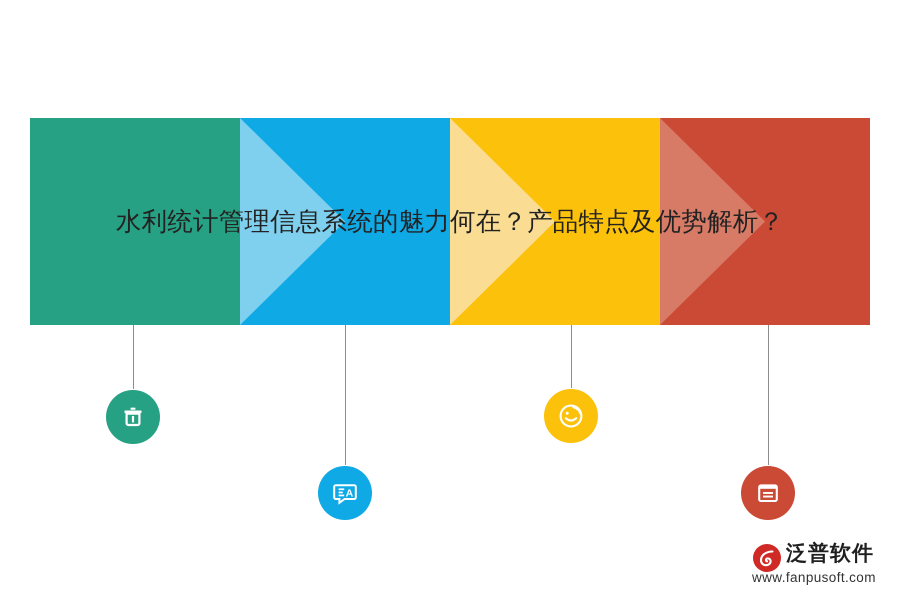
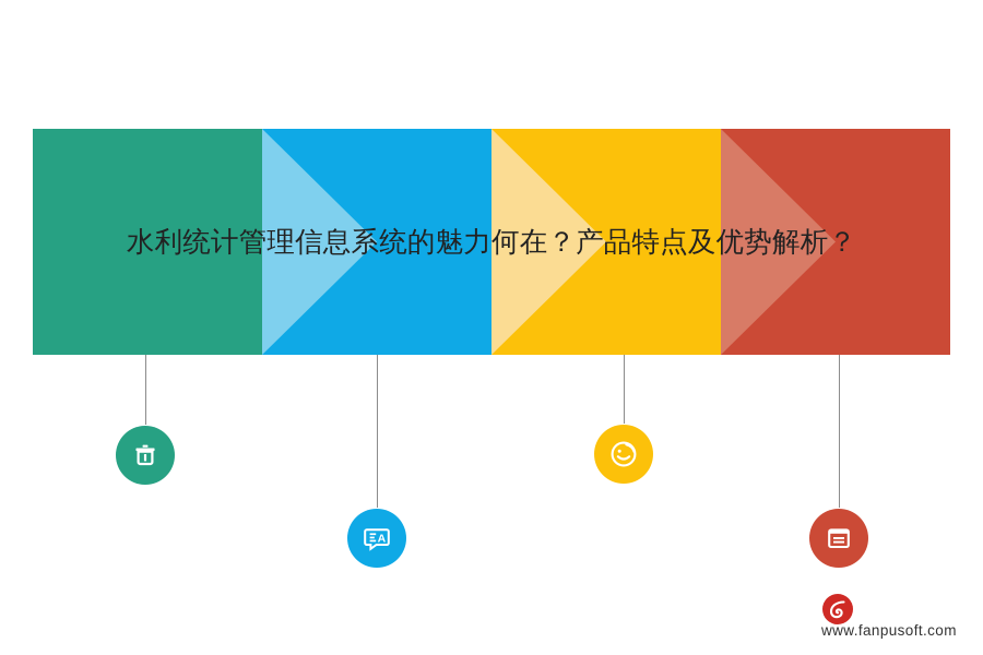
  水利统计管理信息系统的魅力何在？产品特点及优势解析？
  A
- 泛普软件
  www.fanpusoft.com
